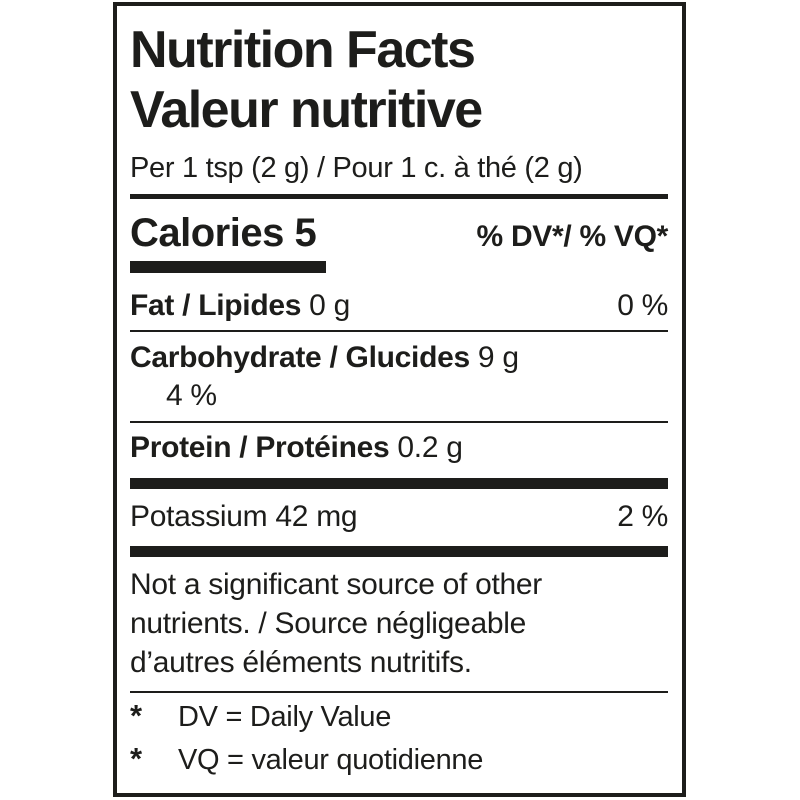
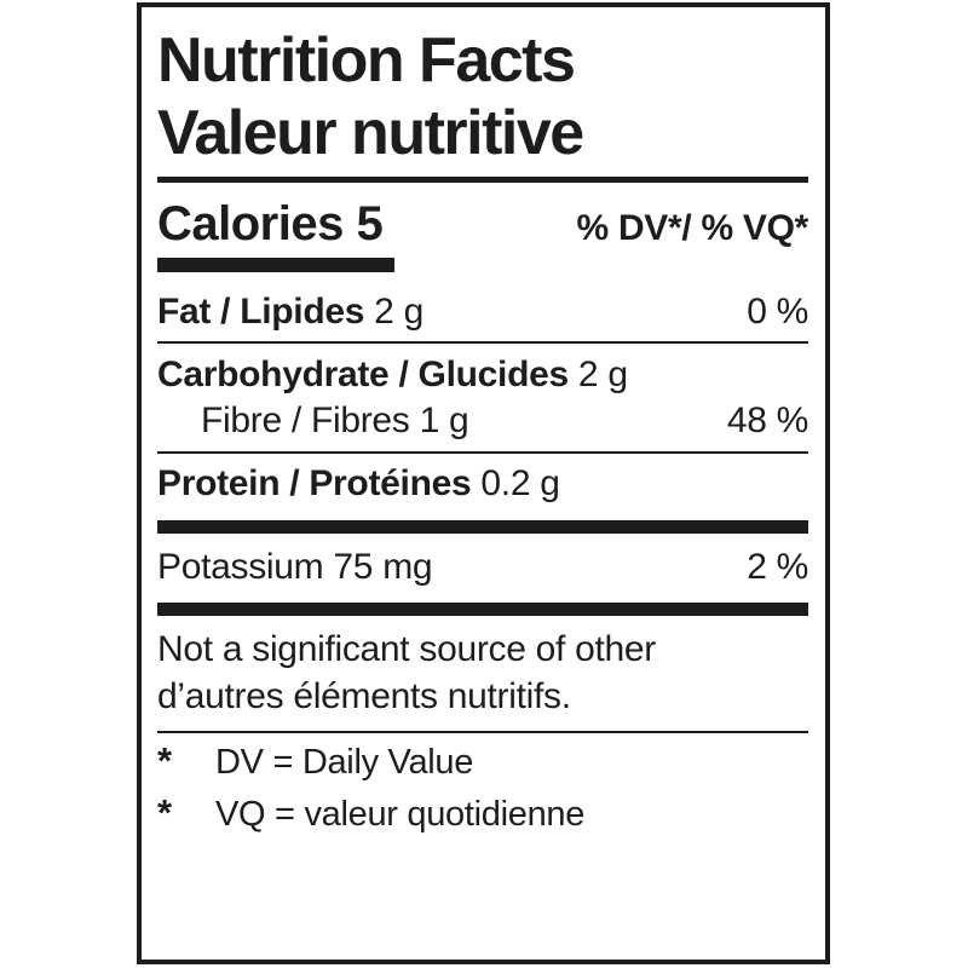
  Nutrition Facts
  Valeur nutritive
- Per 1 tsp (2 g) / Pour 1 c. à thé (2 g)
  Calories 5
  % DV*/ % VQ*
- Fat / Lipides 0 g
+ Fat / Lipides 2 g
  0 %
- Carbohydrate / Glucides 9 g
+ Carbohydrate / Glucides 2 g
+ Fibre / Fibres 1 g
- 4 %
+ 48 %
  Protein / Protéines 0.2 g
- Potassium 42 mg
+ Potassium 75 mg
  2 %
  Not a significant source of other
- nutrients. / Source négligeable
  d’autres éléments nutritifs.
  *
  DV = Daily Value
  *
  VQ = valeur quotidienne
